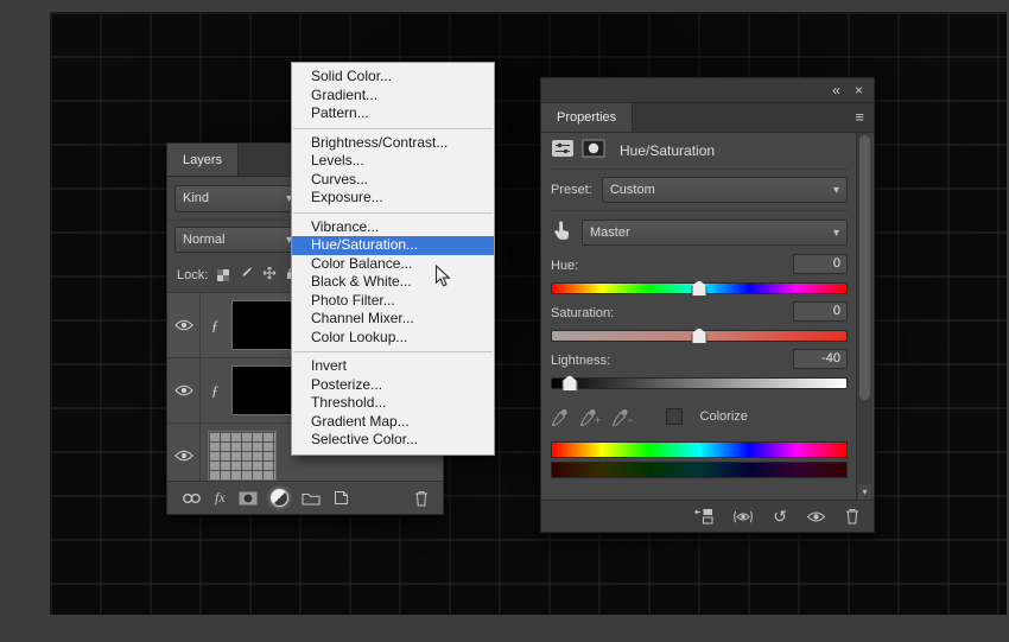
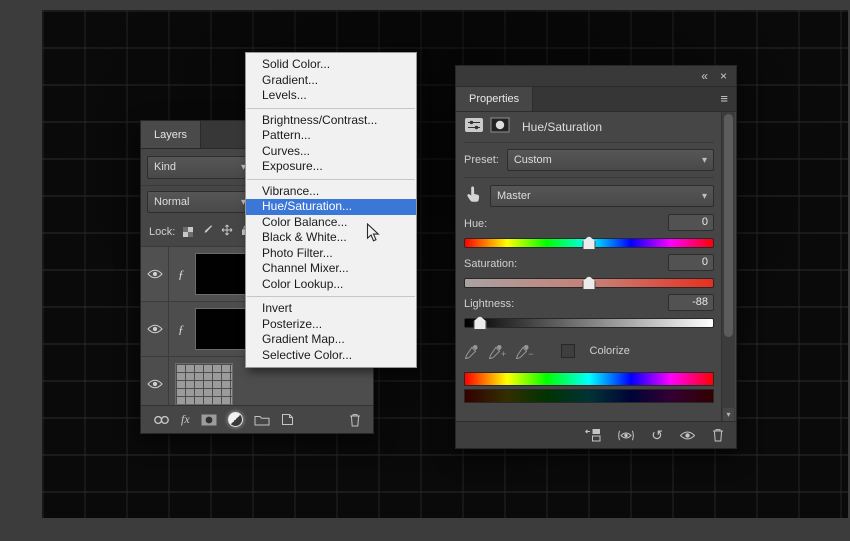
  Layers
  Kind
  ▾
  Normal
  ▾
  Lock:
  ƒ
  ƒ
  fx
  «
  ×
  Properties
  ≡
  Hue/Saturation
  Preset:
  Custom
  ▾
  Master
  ▾
  Hue:
  0
  Saturation:
  0
  Lightness:
- -40
+ -88
  +
  −
  Colorize
  ▾
  ↺
  Solid Color...
  Gradient...
- Pattern...
+ Levels...
  Brightness/Contrast...
- Levels...
+ Pattern...
  Curves...
  Exposure...
  Vibrance...
  Hue/Saturation...
  Color Balance...
  Black & White...
  Photo Filter...
  Channel Mixer...
  Color Lookup...
  Invert
  Posterize...
- Threshold...
  Gradient Map...
  Selective Color...
